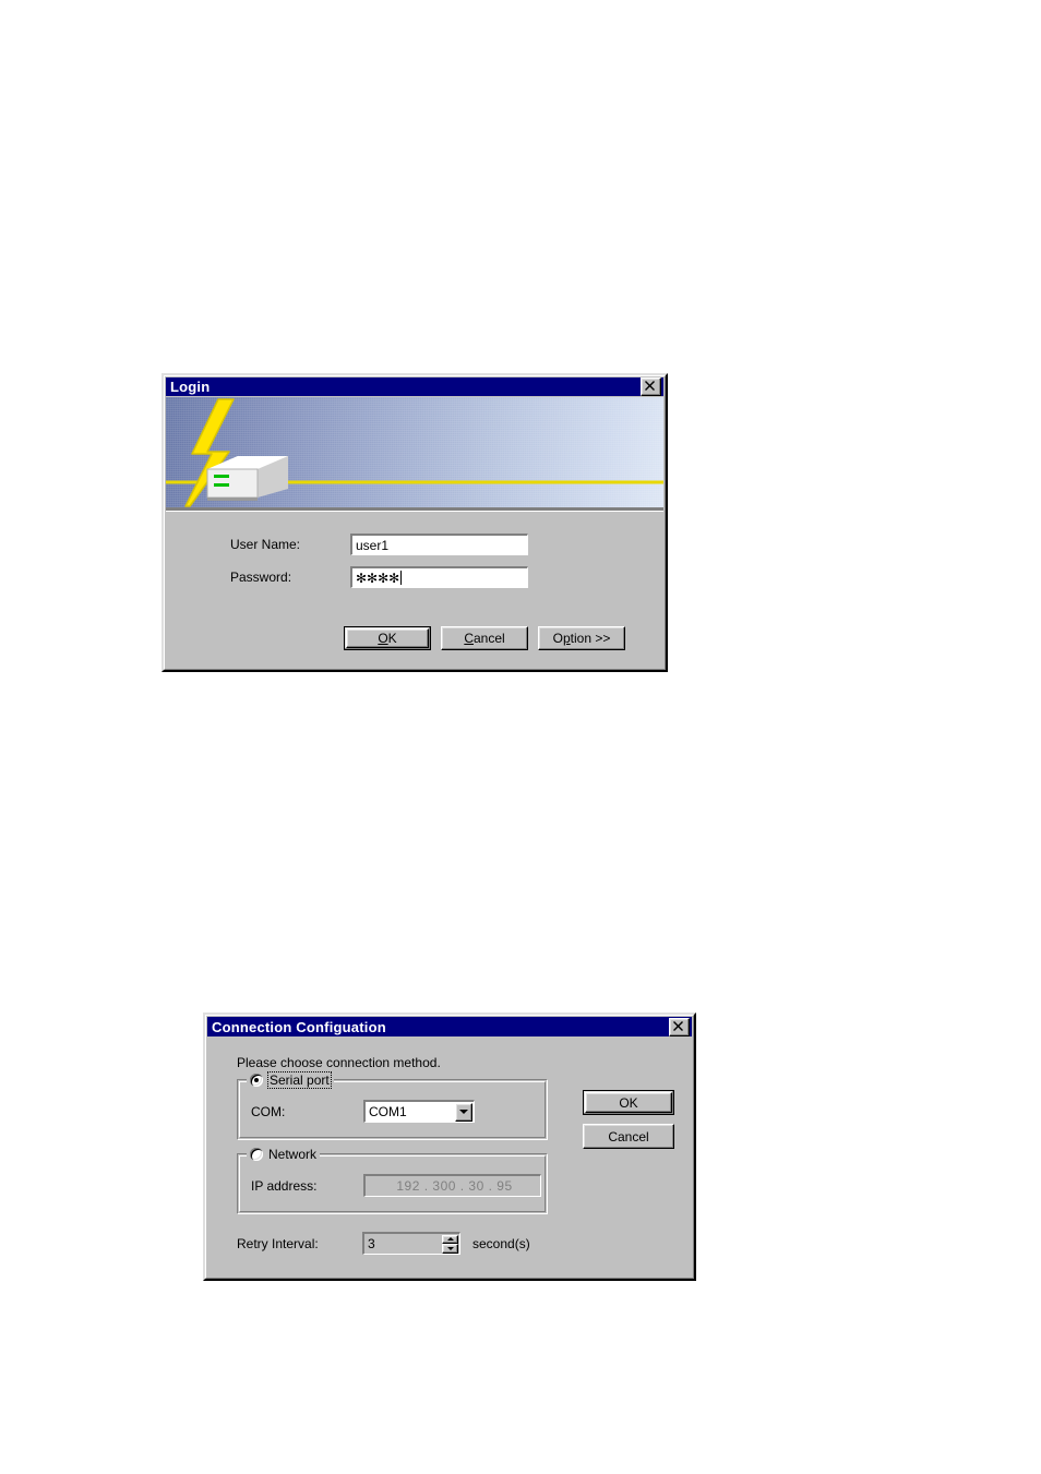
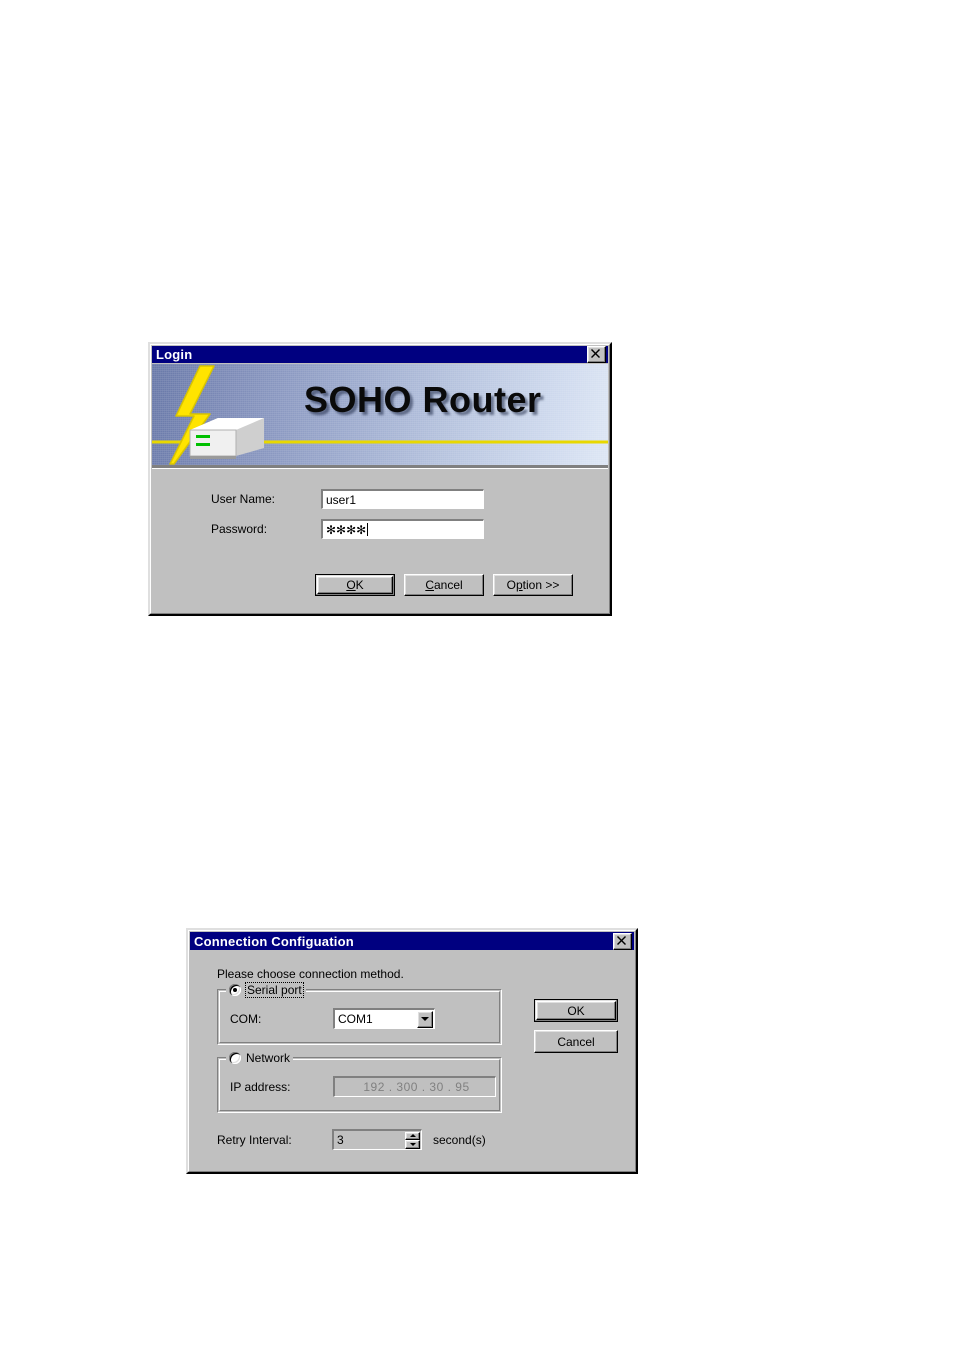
  Login
+ SOHO Router
  User Name:
  user1
  Password:
  ✻✻✻✻
  OK
  Cancel
  Option >>
  Connection Configuation
  Please choose connection method.
  Serial port
  COM:
  COM1
  Network
  IP address:
  192 . 300 . 30 . 95
  Retry Interval:
  3
  second(s)
  OK
  Cancel
